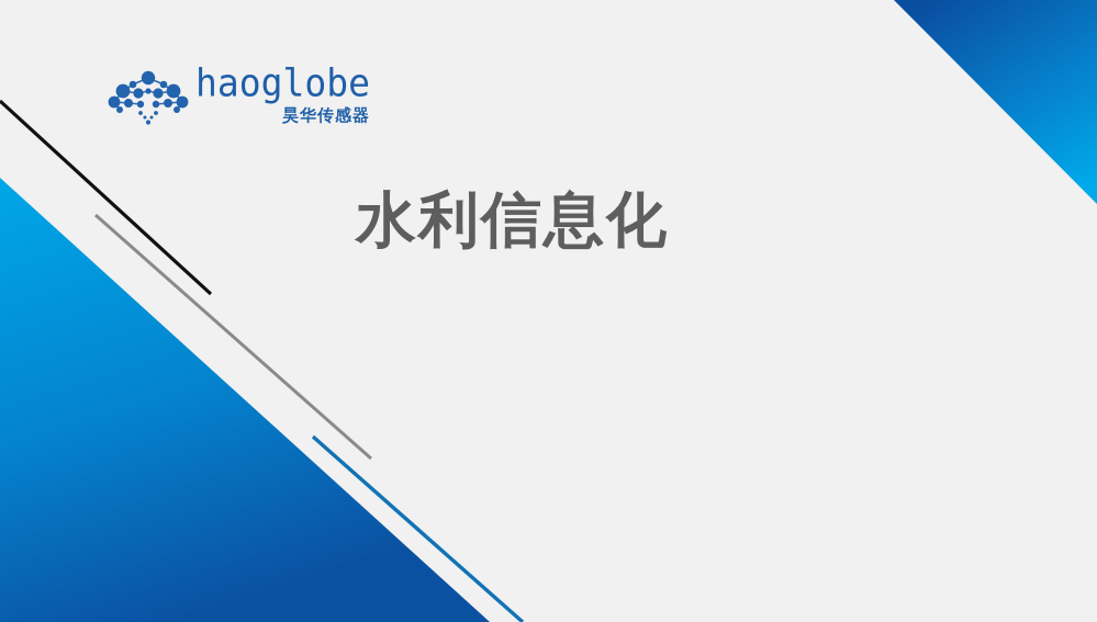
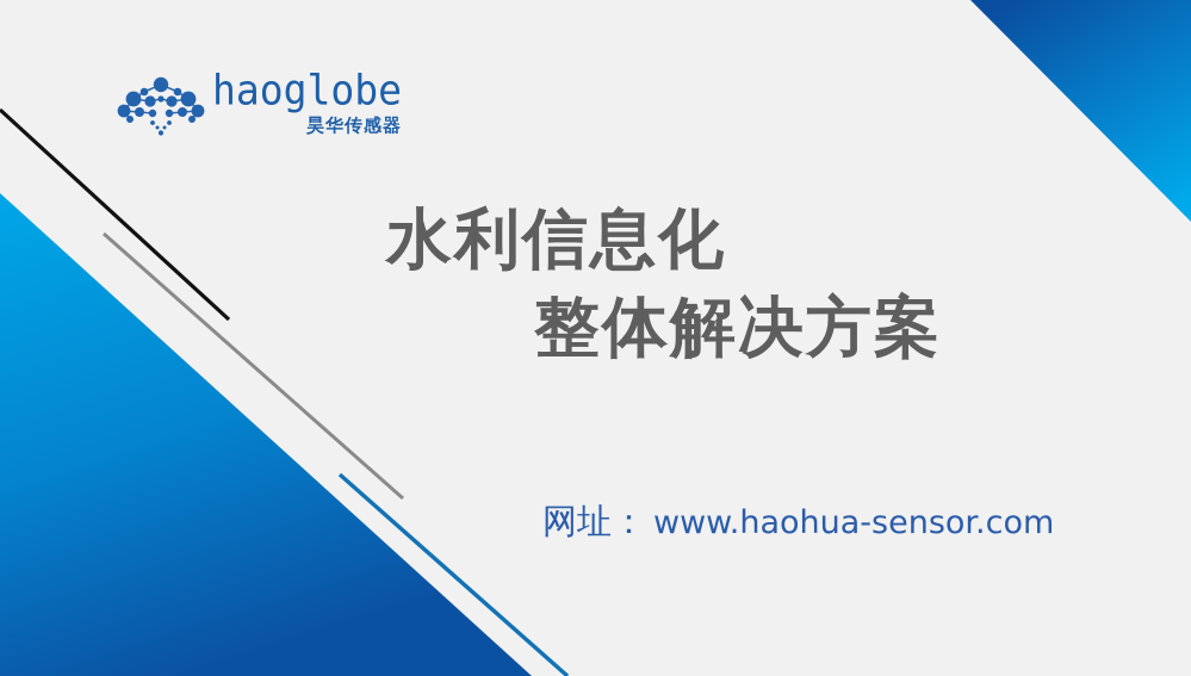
  haoglobe
  昊华传感器
  水利信息化
+ 整体解决方案
+ 网址：
+ www.haohua-sensor.com
